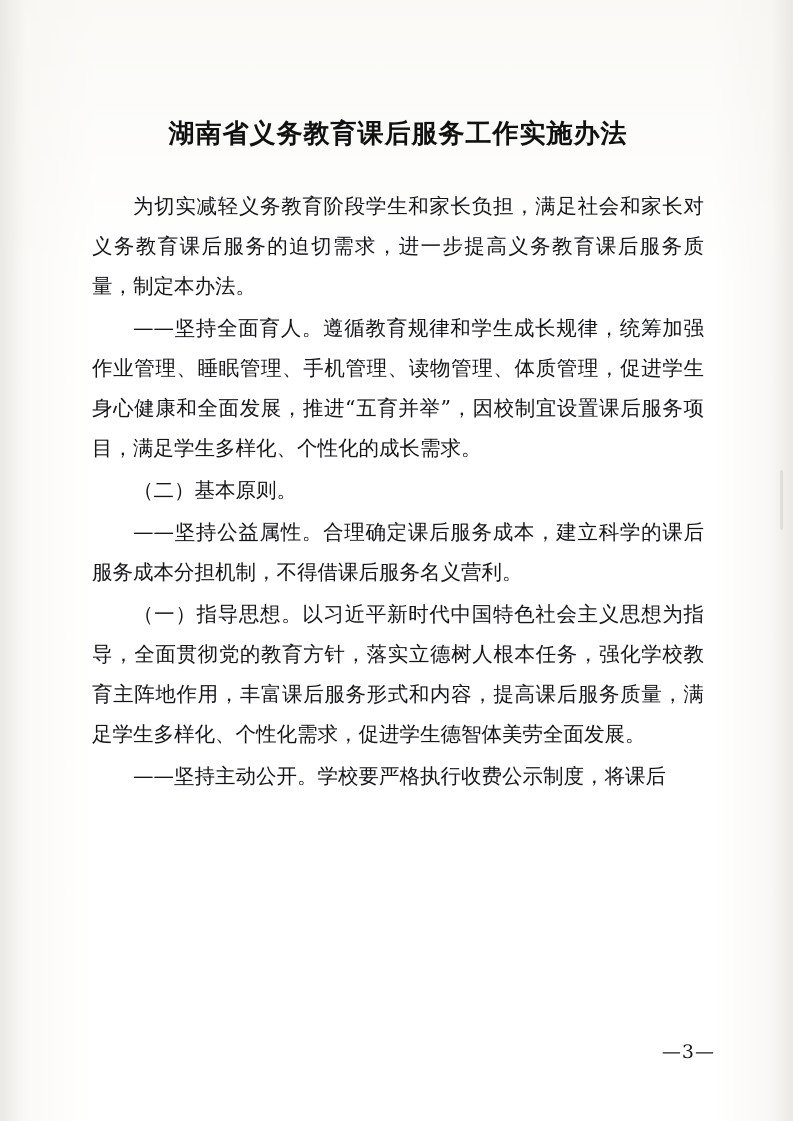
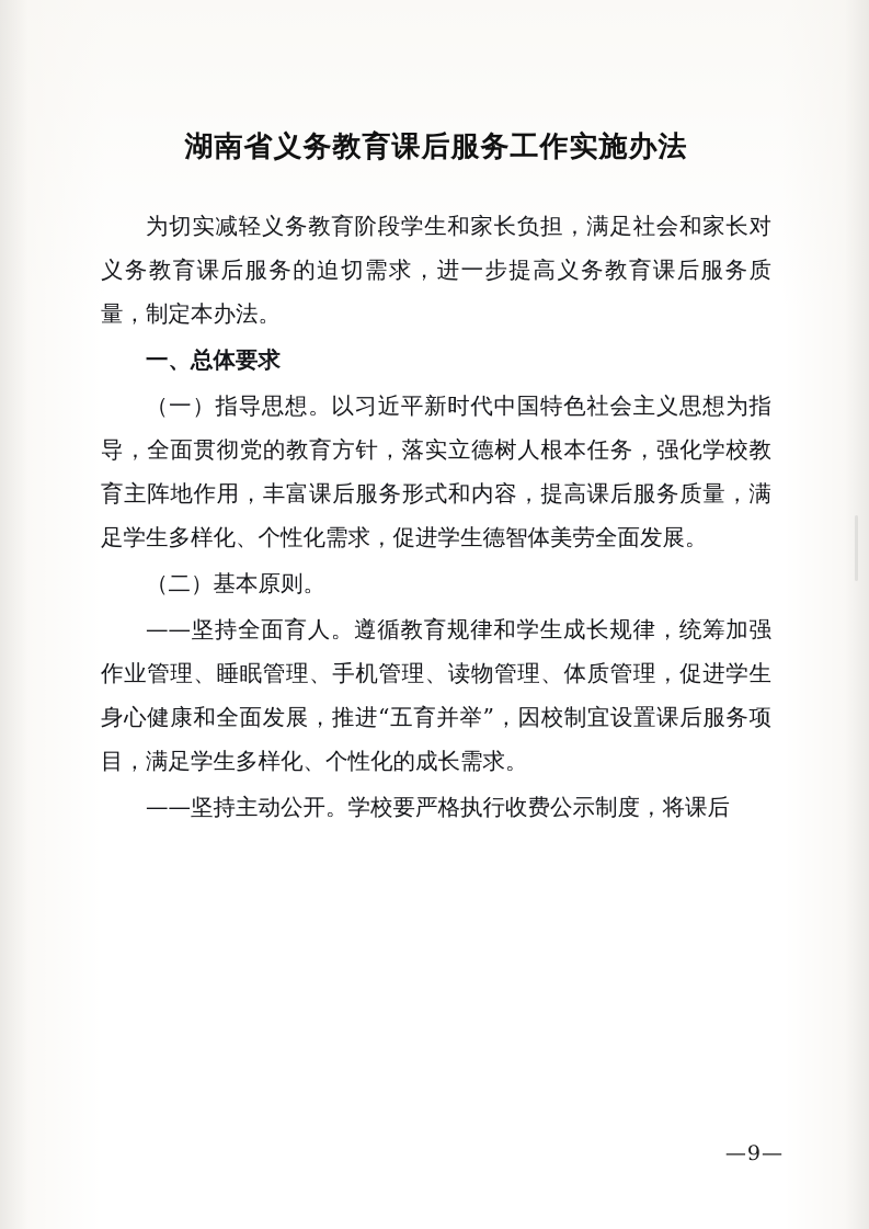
  湖南省义务教育课后服务工作实施办法
  为切实减轻义务教育阶段学生和家长负担，满足社会和家长对义务教育课后服务的迫切需求，进一步提高义务教育课后服务质量，制定本办法。
+ 一、总体要求
- ——坚持全面育人。遵循教育规律和学生成长规律，统筹加强作业管理、睡眠管理、手机管理、读物管理、体质管理，促进学生身心健康和全面发展，推进“五育并举”，因校制宜设置课后服务项目，满足学生多样化、个性化的成长需求。
+ （一）指导思想。以习近平新时代中国特色社会主义思想为指导，全面贯彻党的教育方针，落实立德树人根本任务，强化学校教育主阵地作用，丰富课后服务形式和内容，提高课后服务质量，满足学生多样化、个性化需求，促进学生德智体美劳全面发展。
  （二）基本原则。
- ——坚持公益属性。合理确定课后服务成本，建立科学的课后服务成本分担机制，不得借课后服务名义营利。
- （一）指导思想。以习近平新时代中国特色社会主义思想为指导，全面贯彻党的教育方针，落实立德树人根本任务，强化学校教育主阵地作用，丰富课后服务形式和内容，提高课后服务质量，满足学生多样化、个性化需求，促进学生德智体美劳全面发展。
+ ——坚持全面育人。遵循教育规律和学生成长规律，统筹加强作业管理、睡眠管理、手机管理、读物管理、体质管理，促进学生身心健康和全面发展，推进“五育并举”，因校制宜设置课后服务项目，满足学生多样化、个性化的成长需求。
  ——坚持主动公开。学校要严格执行收费公示制度，将课后
- —3—
+ —9—
